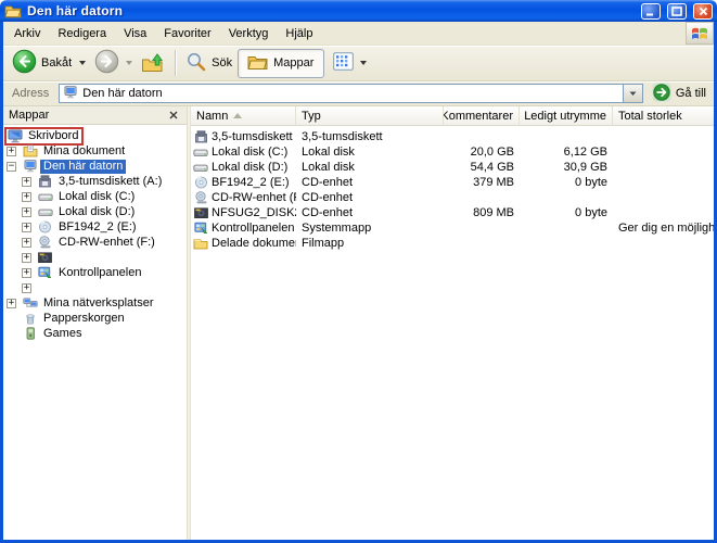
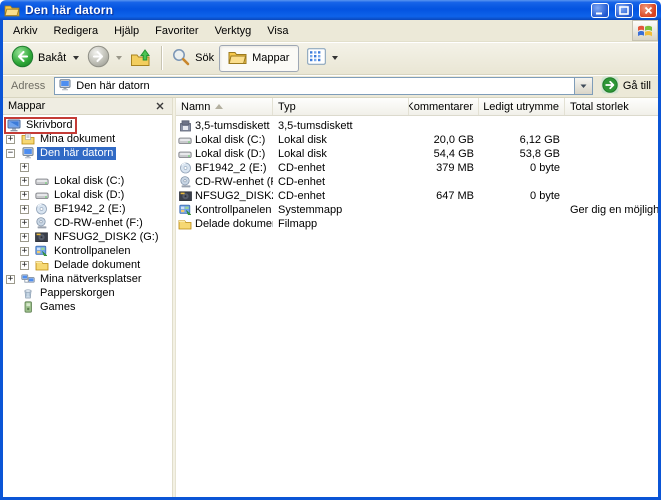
  Den här datorn
  Arkiv
  Redigera
- Visa
+ Hjälp
  Favoriter
  Verktyg
- Hjälp
+ Visa
  Bakåt
  Sök
  Mappar
  Adress
  Den här datorn
  Gå till
  Mappar
  Skrivbord
  +
  Mina dokument
  −
  Den här datorn
  +
- 3,5-tumsdiskett (A:)
  +
  Lokal disk (C:)
  +
  Lokal disk (D:)
  +
  BF1942_2 (E:)
  +
  CD-RW-enhet (F:)
  +
+ NFSUG2_DISK2 (G:)
  +
  Kontrollpanelen
  +
+ Delade dokument
  +
  Mina nätverksplatser
  Papperskorgen
  Games
  Namn
  Typ
  Kommentarer
  Ledigt utrymme
  Total storlek
  3,5-tumsdiskett
  3,5-tumsdiskett
  Lokal disk (C:)
  Lokal disk
  20,0 GB
  6,12 GB
  Lokal disk (D:)
  Lokal disk
  54,4 GB
- 30,9 GB
+ 53,8 GB
  BF1942_2 (E:)
  CD-enhet
  379 MB
  0 byte
  CD-RW-enhet (
  CD-enhet
  CD-enhet
- 809 MB
+ 647 MB
  0 byte
  Kontrollpanelen
  Systemmapp
  Ger dig en möjligh
  Delade dokume
  Filmapp
